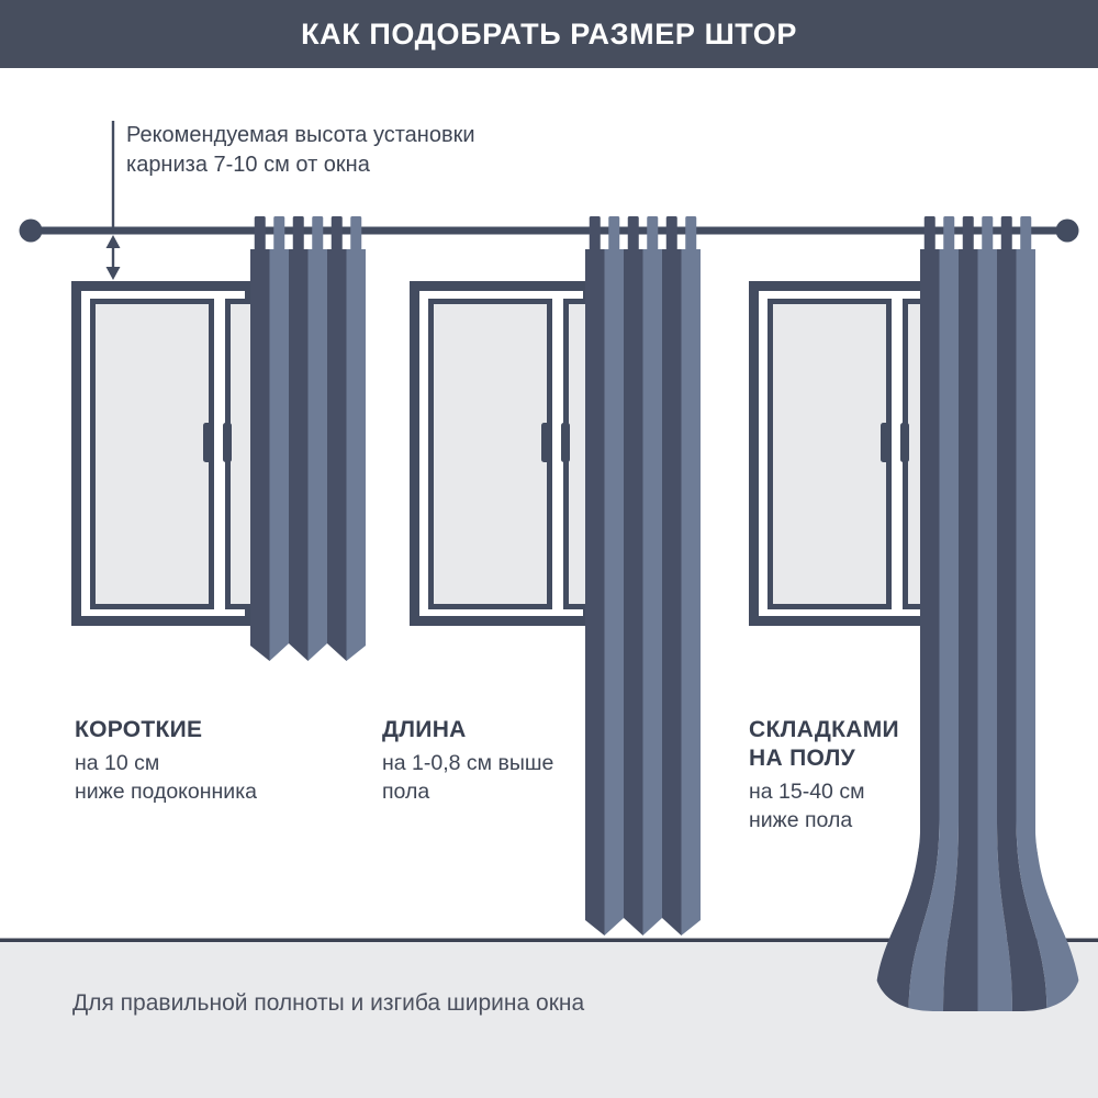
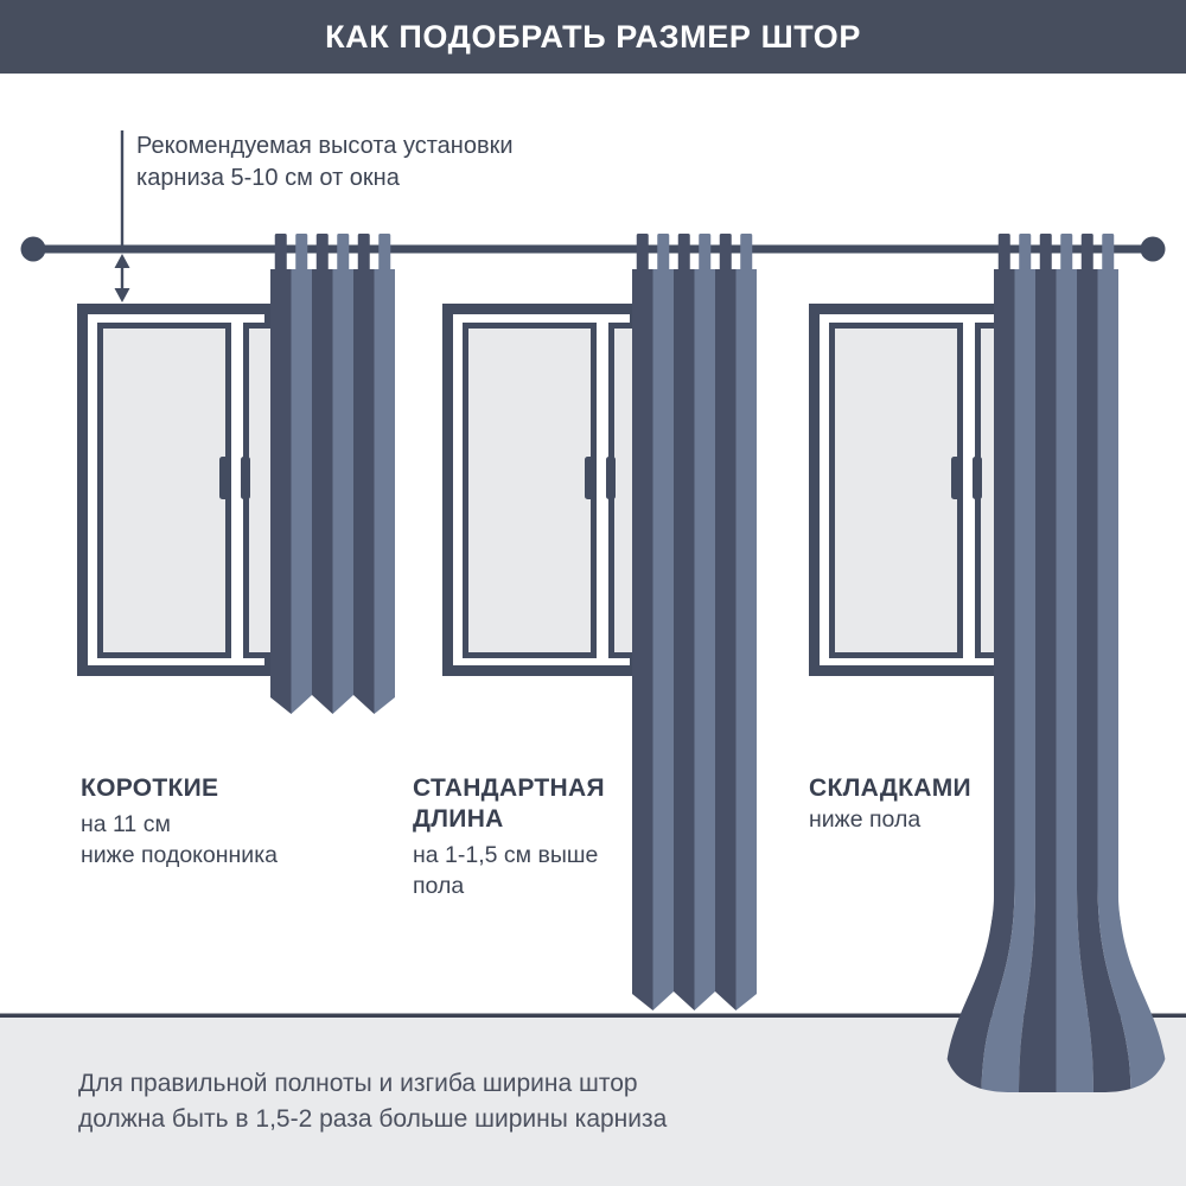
  КАК ПОДОБРАТЬ РАЗМЕР ШТОР
  Рекомендуемая высота установки
- карниза 7-10 см от окна
+ карниза 5-10 см от окна
  КОРОТКИЕ
- на 10 см
+ на 11 см
  ниже подоконника
+ СТАНДАРТНАЯ
  ДЛИНА
- на 1-0,8 см выше
+ на 1-1,5 см выше
  пола
  СКЛАДКАМИ
- НА ПОЛУ
- на 15-40 см
  ниже пола
- Для правильной полноты и изгиба ширина окна
+ Для правильной полноты и изгиба ширина штор
+ должна быть в 1,5-2 раза больше ширины карниза
